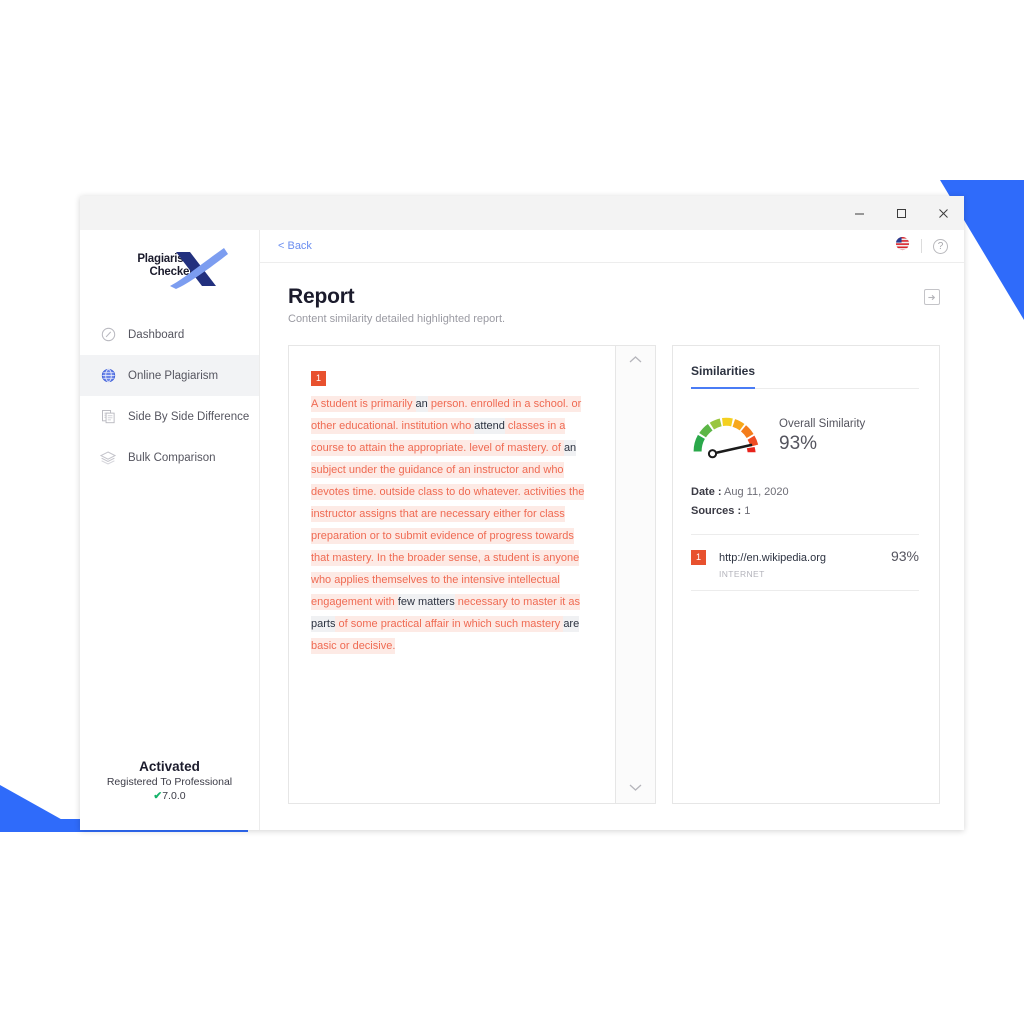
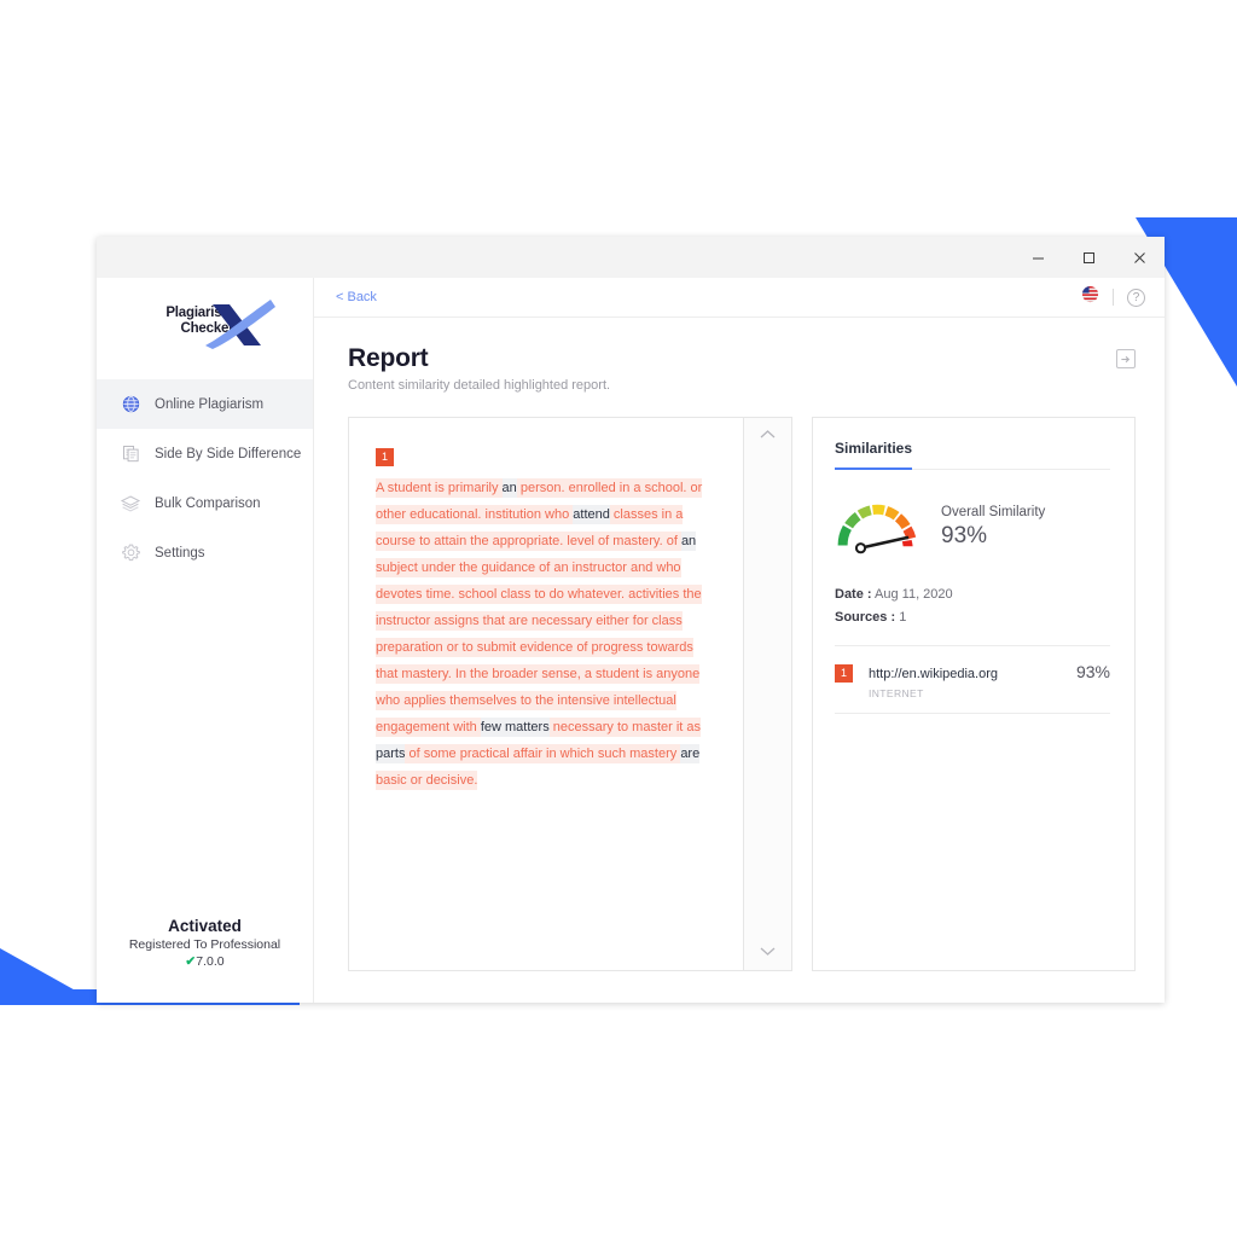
  Plagiaris
  Checke
- Dashboard
  Online Plagiarism
  Side By Side Difference
  Bulk Comparison
+ Settings
  Activated
  Registered To Professional
  ✔7.0.0
  < Back
  ?
  Report
  Content similarity detailed highlighted report.
  1
- A student is primarily an person. enrolled in a school. or other educational. institution who attend classes in a course to attain the appropriate. level of mastery. of an subject under the guidance of an instructor and who devotes time. outside class to do whatever. activities the instructor assigns that are necessary either for class preparation or to submit evidence of progress towards that mastery. In the broader sense, a student is anyone who applies themselves to the intensive intellectual engagement with few matters necessary to master it as parts of some practical affair in which such mastery are basic or decisive.
+ A student is primarily an person. enrolled in a school. or other educational. institution who attend classes in a course to attain the appropriate. level of mastery. of an subject under the guidance of an instructor and who devotes time. school class to do whatever. activities the instructor assigns that are necessary either for class preparation or to submit evidence of progress towards that mastery. In the broader sense, a student is anyone who applies themselves to the intensive intellectual engagement with few matters necessary to master it as parts of some practical affair in which such mastery are basic or decisive.
  Similarities
  Overall Similarity
  93%
  Date : Aug 11, 2020
  Sources : 1
  1
  http://en.wikipedia.org
  INTERNET
  93%
